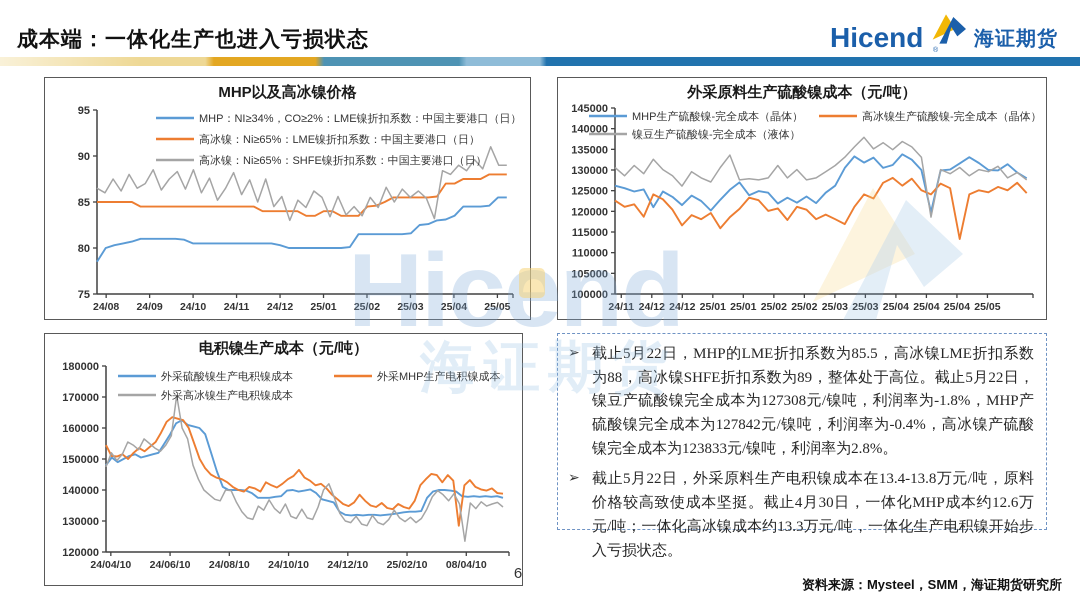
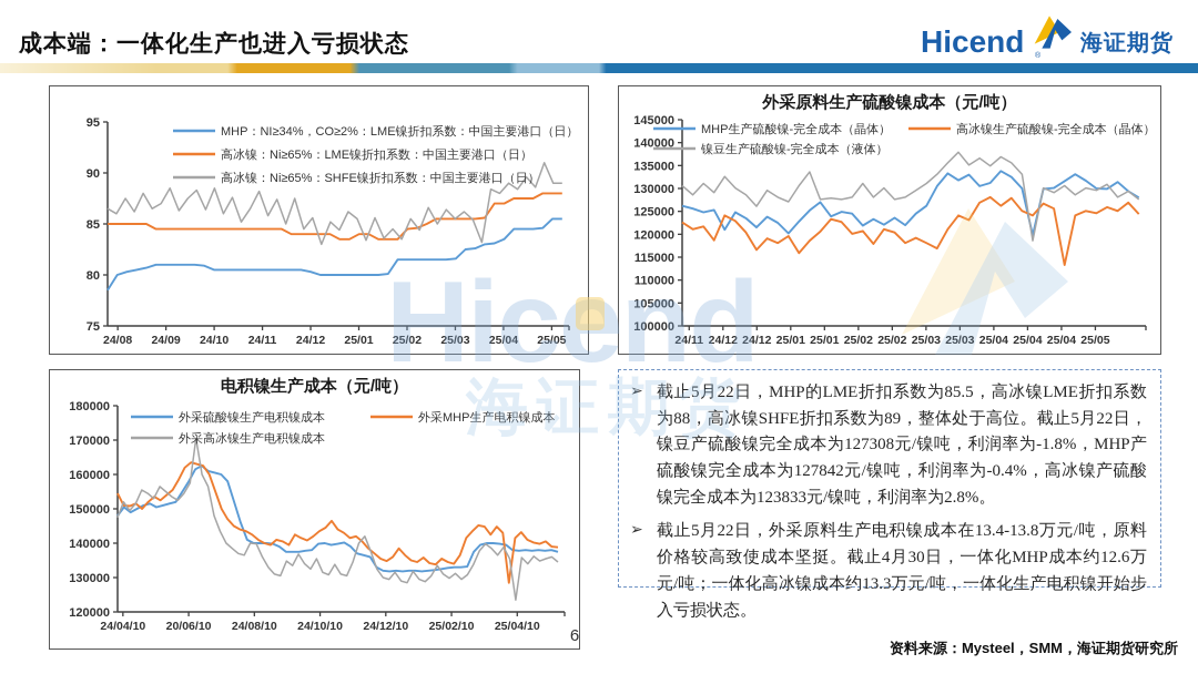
  成本端：一体化生产也进入亏损状态
  Hicend
  海证期货
- MHP以及高冰镍价格
  95
  90
  85
  80
  75
  24/08
  24/09
  24/10
  24/11
  24/12
  25/01
  25/02
  25/03
  25/04
  25/05
  MHP：NI≥34%，CO≥2%：LME镍折扣系数：中国主要港口（日）
  高冰镍：Ni≥65%：LME镍折扣系数：中国主要港口（日）
  高冰镍：Ni≥65%：SHFE镍折扣系数：中国主要港口（日）
  电积镍生产成本（元/吨）
  180000
  170000
  160000
  150000
  140000
  130000
  120000
  24/04/10
- 24/06/10
+ 20/06/10
  24/08/10
  24/10/10
  24/12/10
  25/02/10
- 08/04/10
+ 25/04/10
  外采硫酸镍生产电积镍成本
  外采MHP生产电积镍成本
  外采高冰镍生产电积镍成本
  外采原料生产硫酸镍成本（元/吨）
  145000
  140000
  135000
  130000
  125000
  120000
  115000
  110000
  105000
  100000
  24/11
  24/12
  24/12
  25/01
  25/01
  25/02
  25/02
  25/03
  25/03
  25/04
  25/04
  25/04
  25/05
  MHP生产硫酸镍-完全成本（晶体）
  高冰镍生产硫酸镍-完全成本（晶体）
  镍豆生产硫酸镍-完全成本（液体）
  ➢
  截止5月22日，MHP的LME折扣系数为85.5，高冰镍LME折扣系数为88，高冰镍SHFE折扣系数为89，整体处于高位。截止5月22日，镍豆产硫酸镍完全成本为127308元/镍吨，利润率为-1.8%，MHP产硫酸镍完全成本为127842元/镍吨，利润率为-0.4%，高冰镍产硫酸镍完全成本为123833元/镍吨，利润率为2.8%。
  ➢
  截止5月22日，外采原料生产电积镍成本在13.4-13.8万元/吨，原料价格较高致使成本坚挺。截止4月30日，一体化MHP成本约12.6万元/吨；一体化高冰镍成本约13.3万元/吨，一体化生产电积镍开始步入亏损状态。
  6
  资料来源：Mysteel，SMM，海证期货研究所
  Hicend
  海证期货
